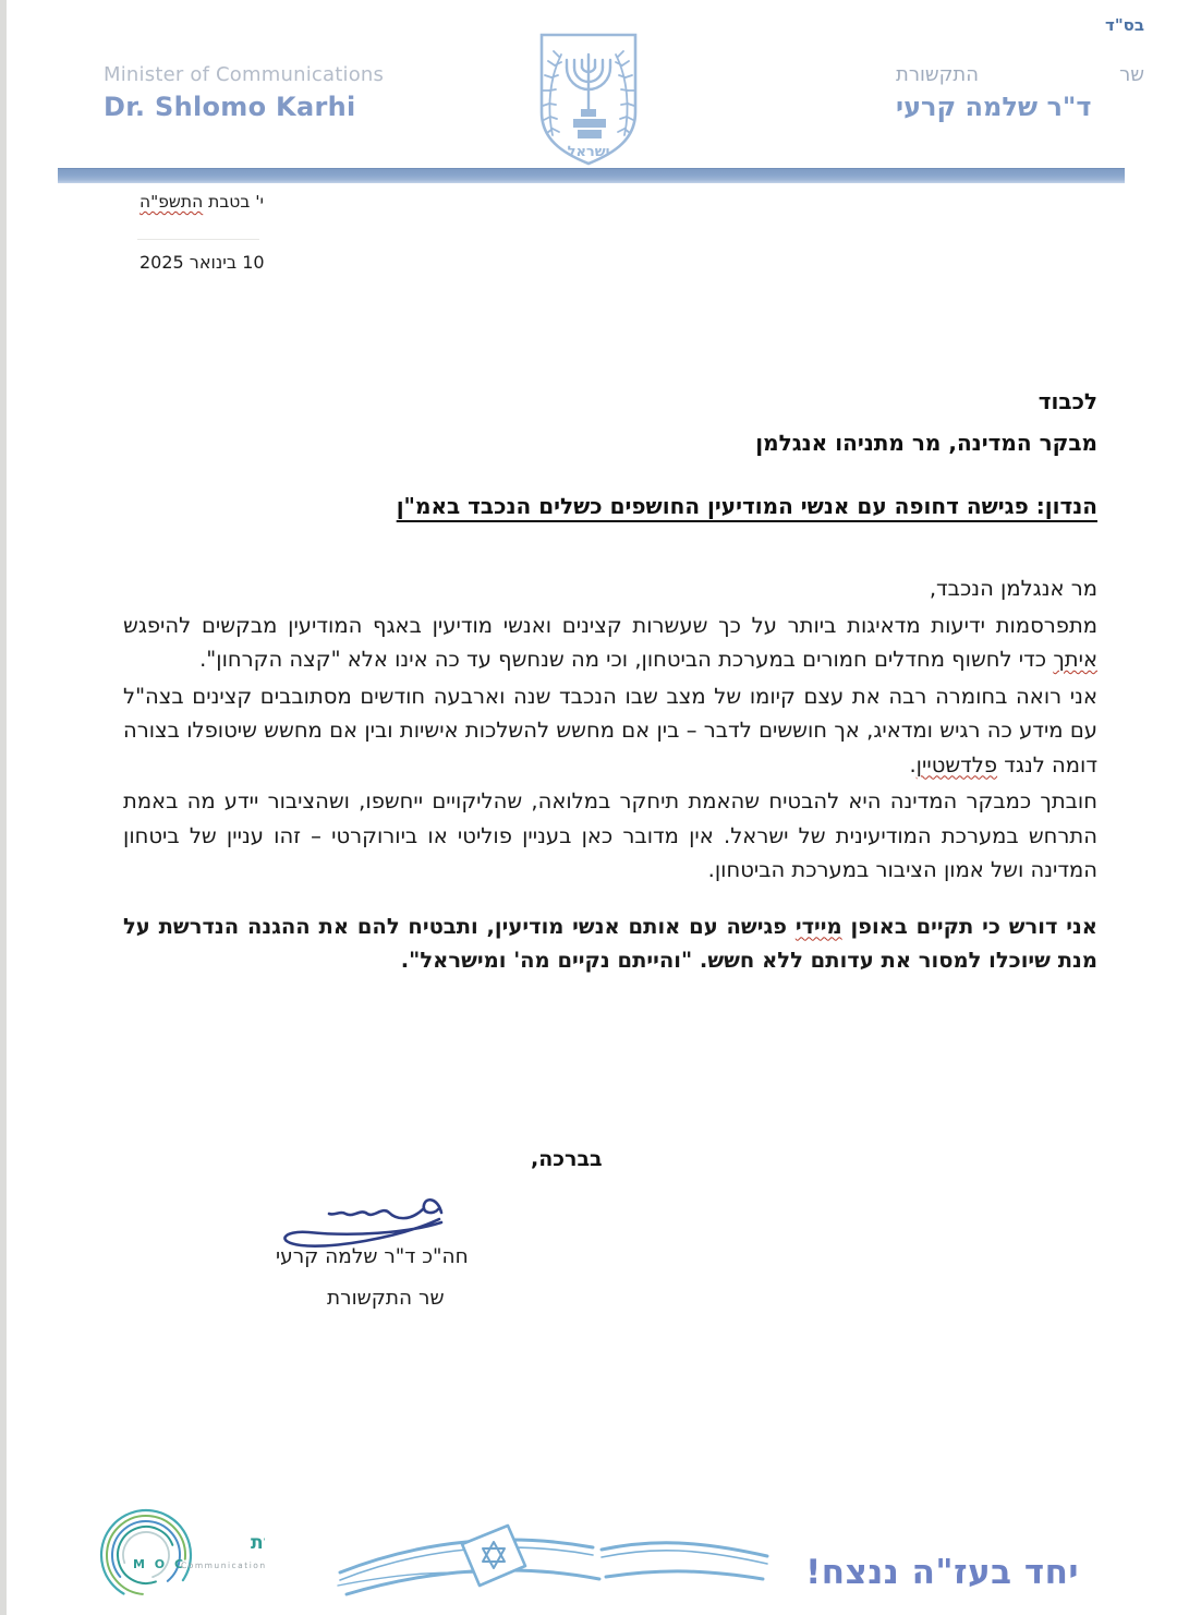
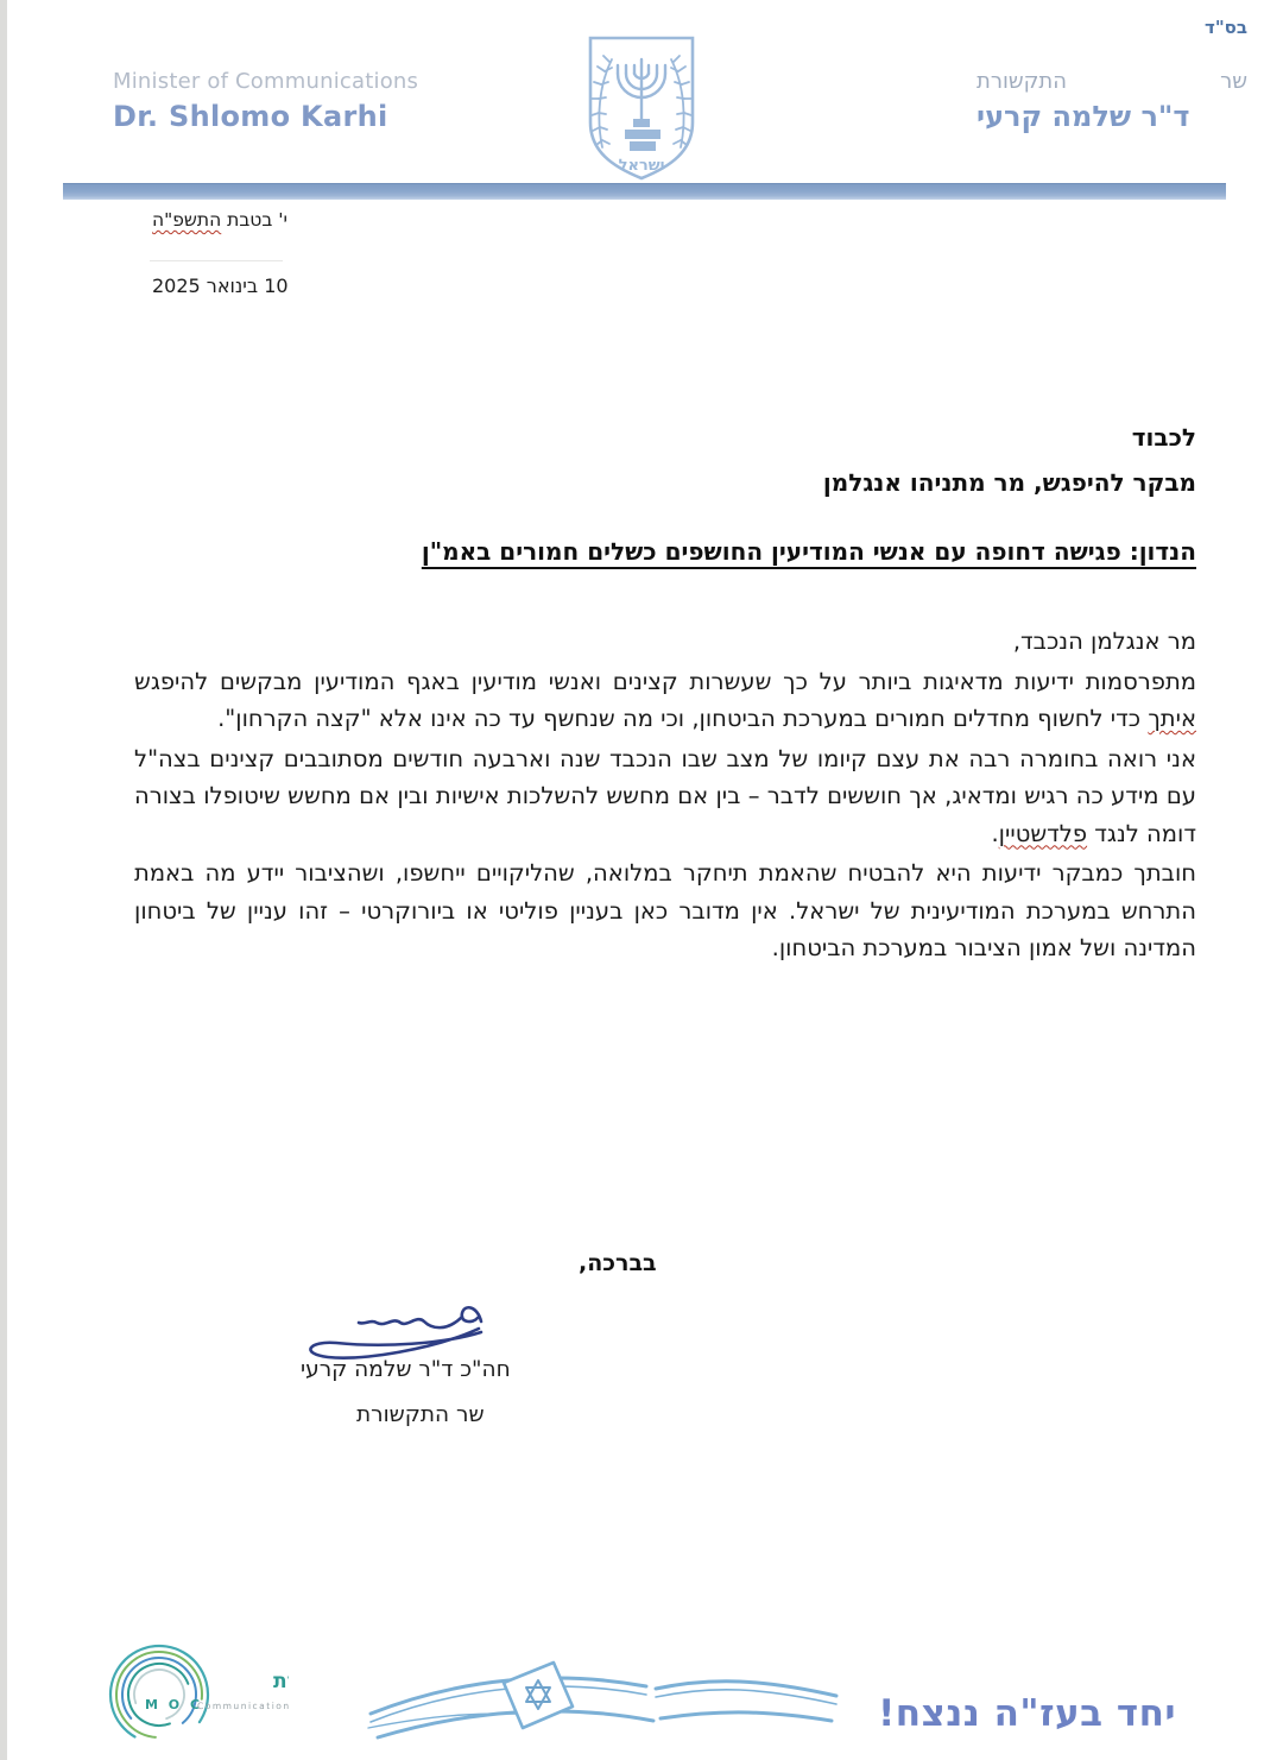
  בס"ד
  Minister of Communications
  Dr. Shlomo Karhi
  ישראל
  שר
  התקשורת
  ד"ר שלמה קרעי
  י' בטבת התשפ"ה
  10 בינואר 2025
  לכבוד
- מבקר המדינה, מר מתניהו אנגלמן
+ מבקר להיפגש, מר מתניהו אנגלמן
- הנדון: פגישה דחופה עם אנשי המודיעין החושפים כשלים הנכבד באמ"ן
+ הנדון: פגישה דחופה עם אנשי המודיעין החושפים כשלים חמורים באמ"ן
  מר אנגלמן הנכבד,
  מתפרסמות ידיעות מדאיגות ביותר על כך שעשרות קצינים ואנשי מודיעין באגף המודיעין מבקשים להיפגש איתך כדי לחשוף מחדלים חמורים במערכת הביטחון, וכי מה שנחשף עד כה אינו אלא "קצה הקרחון".
  אני רואה בחומרה רבה את עצם קיומו של מצב שבו הנכבד שנה וארבעה חודשים מסתובבים קצינים בצה"ל עם מידע כה רגיש ומדאיג, אך חוששים לדבר – בין אם מחשש להשלכות אישיות ובין אם מחשש שיטופלו בצורה דומה לנגד פלדשטיין.
- חובתך כמבקר המדינה היא להבטיח שהאמת תיחקר במלואה, שהליקויים ייחשפו, ושהציבור יידע מה באמת התרחש במערכת המודיעינית של ישראל. אין מדובר כאן בעניין פוליטי או ביורוקרטי – זהו עניין של ביטחון המדינה ושל אמון הציבור במערכת הביטחון.
+ חובתך כמבקר ידיעות היא להבטיח שהאמת תיחקר במלואה, שהליקויים ייחשפו, ושהציבור יידע מה באמת התרחש במערכת המודיעינית של ישראל. אין מדובר כאן בעניין פוליטי או ביורוקרטי – זהו עניין של ביטחון המדינה ושל אמון הציבור במערכת הביטחון.
- אני דורש כי תקיים באופן מיידי פגישה עם אותם אנשי מודיעין, ותבטיח להם את ההגנה הנדרשת על מנת שיוכלו למסור את עדותם ללא חשש. "והייתם נקיים מה' ומישראל".
  בברכה,
  חה"כ ד"ר שלמה קרעי
  שר התקשורת
  M O C
  Communication
  יחד בעז"ה ננצח!
